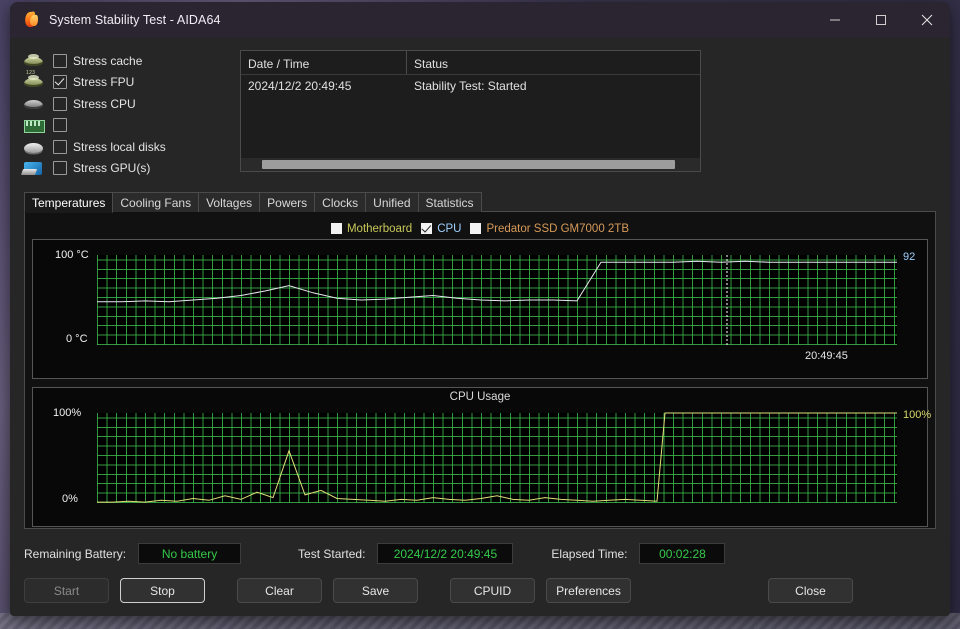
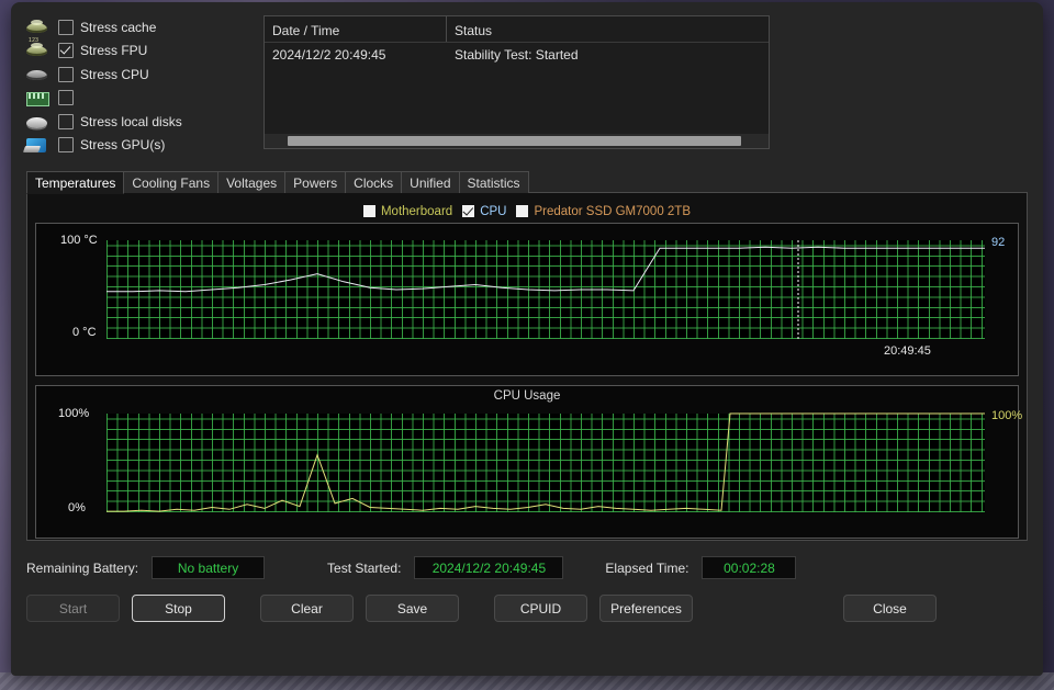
- System Stability Test - AIDA64
  Stress cache
  Stress FPU
  Stress CPU
  Stress local disks
  Stress GPU(s)
  Date / Time
  Status
  2024/12/2 20:49:45
  Stability Test: Started
  Temperatures
  Cooling Fans
  Voltages
  Powers
  Clocks
  Unified
  Statistics
  Motherboard
  CPU
  Predator SSD GM7000 2TB
  100 °C
  0 °C
  92
  20:49:45
  CPU Usage
  100%
  0%
  100%
  Remaining Battery:
  No battery
  Test Started:
  2024/12/2 20:49:45
  Elapsed Time:
  00:02:28
  Start
  Stop
  Clear
  Save
  CPUID
  Preferences
  Close
